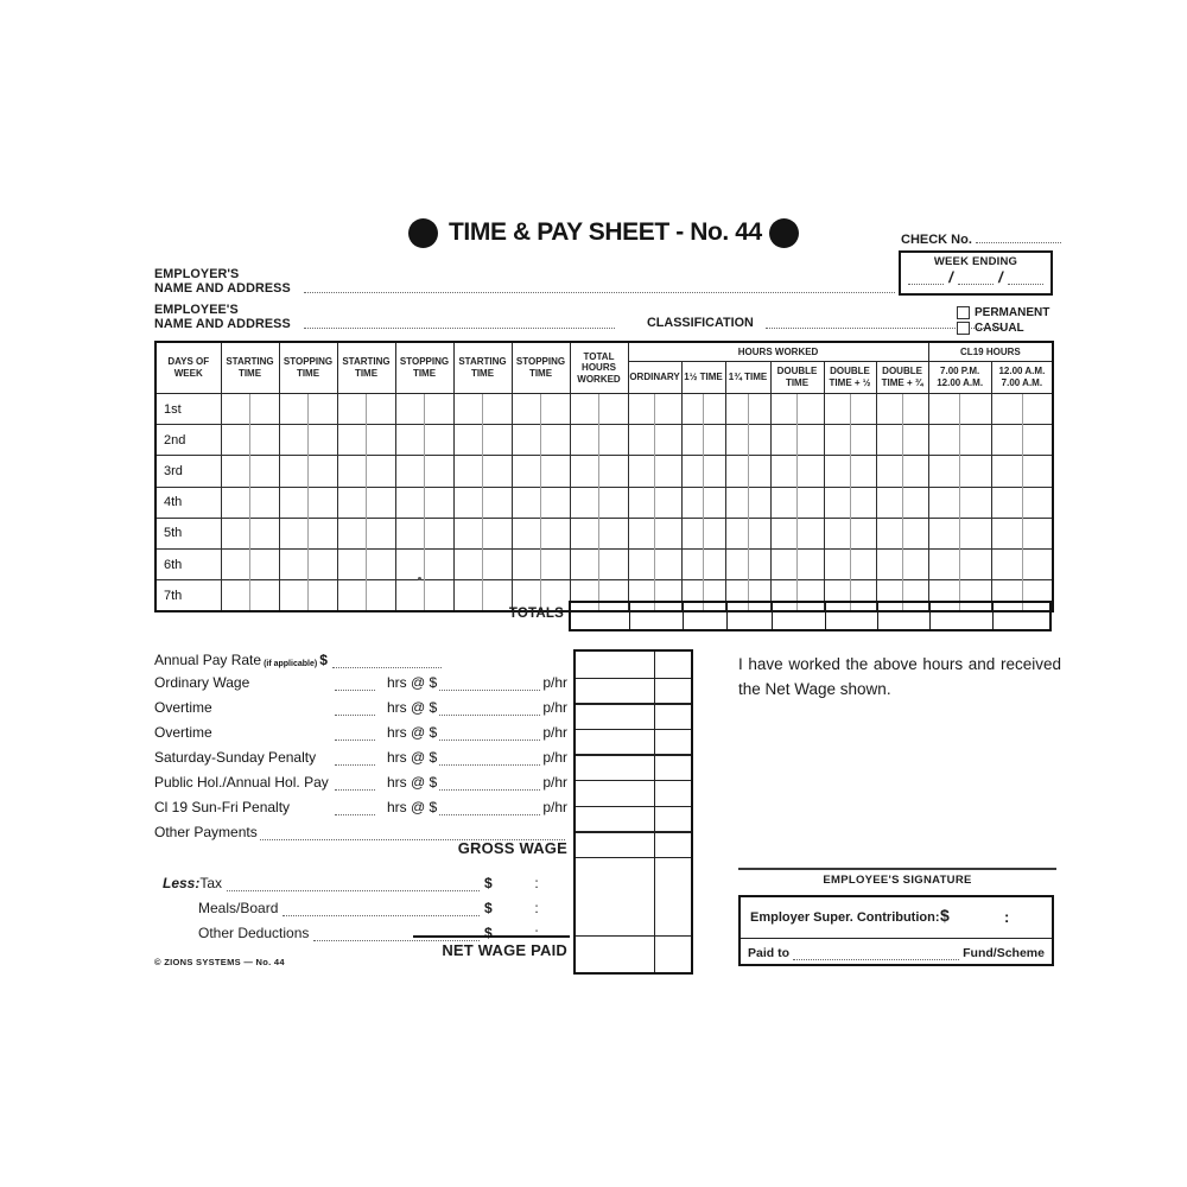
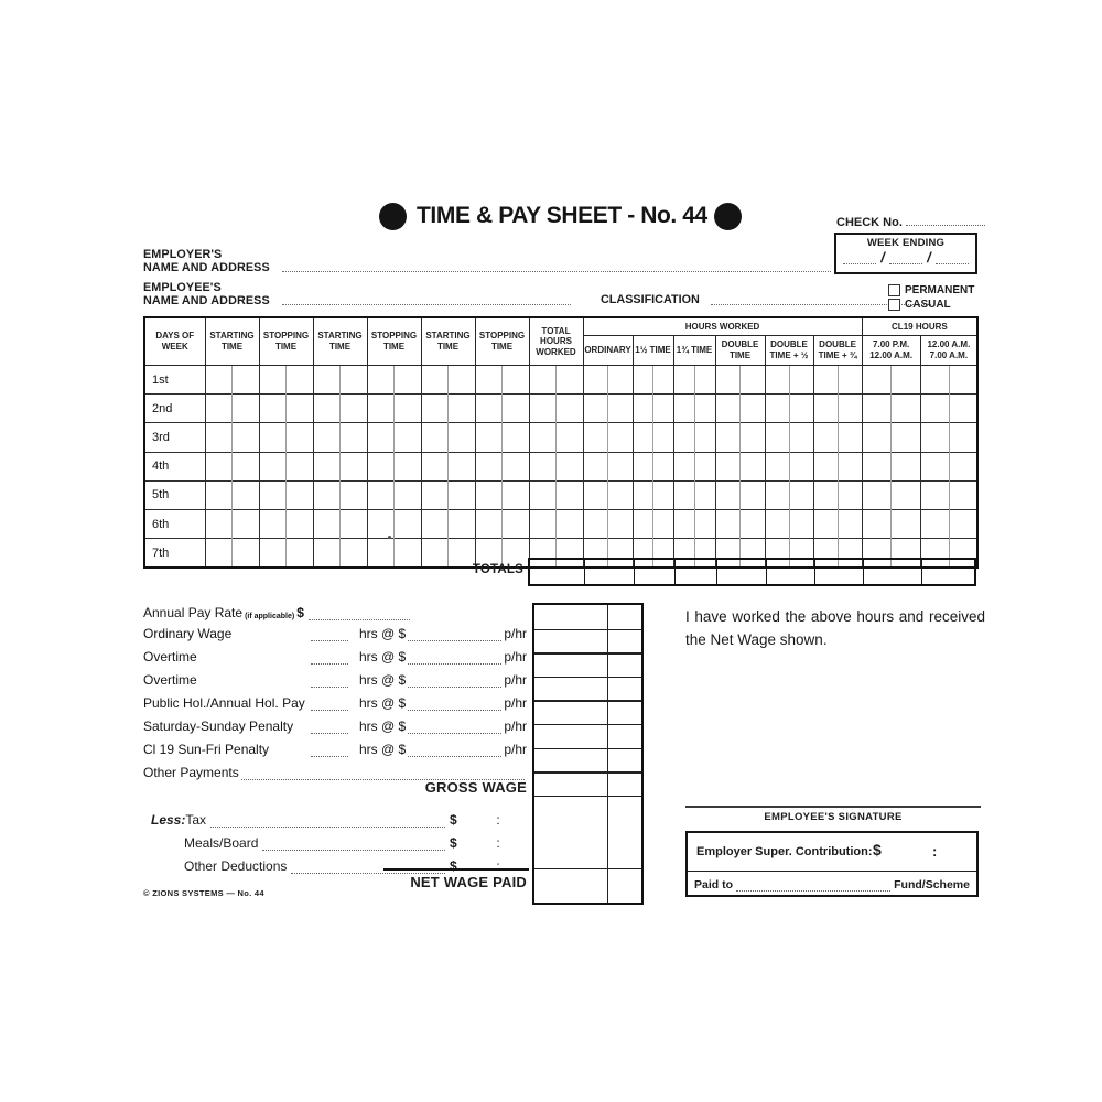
  TIME & PAY SHEET - No. 44
  CHECK No.
  WEEK ENDING
  /
  /
  EMPLOYER'S
  NAME AND ADDRESS
  EMPLOYEE'S
  NAME AND ADDRESS
  CLASSIFICATION
  PERMANENT
  CASUAL
  DAYS OF WEEK	STARTING TIME	STOPPING TIME	STARTING TIME	STOPPING TIME	STARTING TIME	STOPPING TIME	TOTAL HOURS WORKED	HOURS WORKED	CL19 HOURS
  ORDINARY	1½ TIME	1¾ TIME	DOUBLE TIME	DOUBLE TIME + ½	DOUBLE TIME + ¾	7.00 P.M. 12.00 A.M.	12.00 A.M. 7.00 A.M.
  1st
  2nd
  3rd
  4th
  5th
  6th
  7th
  TOTALS
  Annual Pay Rate
  $
  Ordinary Wage
  hrs @ $
  p/hr
  Overtime
  hrs @ $
  p/hr
  Overtime
  hrs @ $
  p/hr
- Saturday-Sunday Penalty
+ Public Hol./Annual Hol. Pay
  hrs @ $
  p/hr
- Public Hol./Annual Hol. Pay
+ Saturday-Sunday Penalty
  hrs @ $
  p/hr
  Cl 19 Sun-Fri Penalty
  hrs @ $
  p/hr
  Other Payments
  GROSS WAGE
  Less:
  Tax
  $
  :
  Meals/Board
  $
  :
  Other Deductions
  $
  :
  NET WAGE PAID
  I have worked the above hours and received the Net Wage shown.
  EMPLOYEE'S SIGNATURE
  Employer Super. Contribution:
  $
  :
  Paid to
  Fund/Scheme
  © ZIONS SYSTEMS — No. 44
